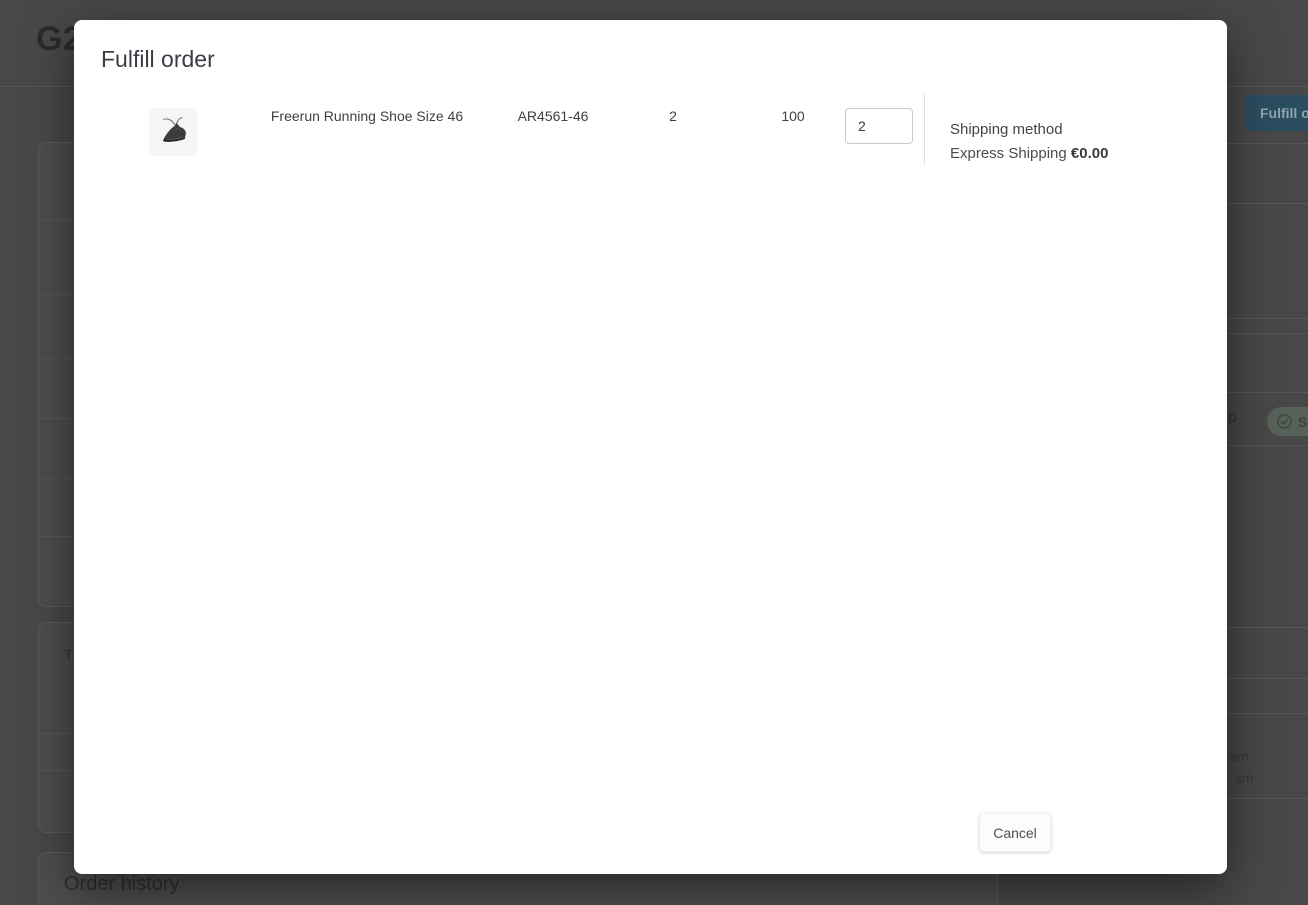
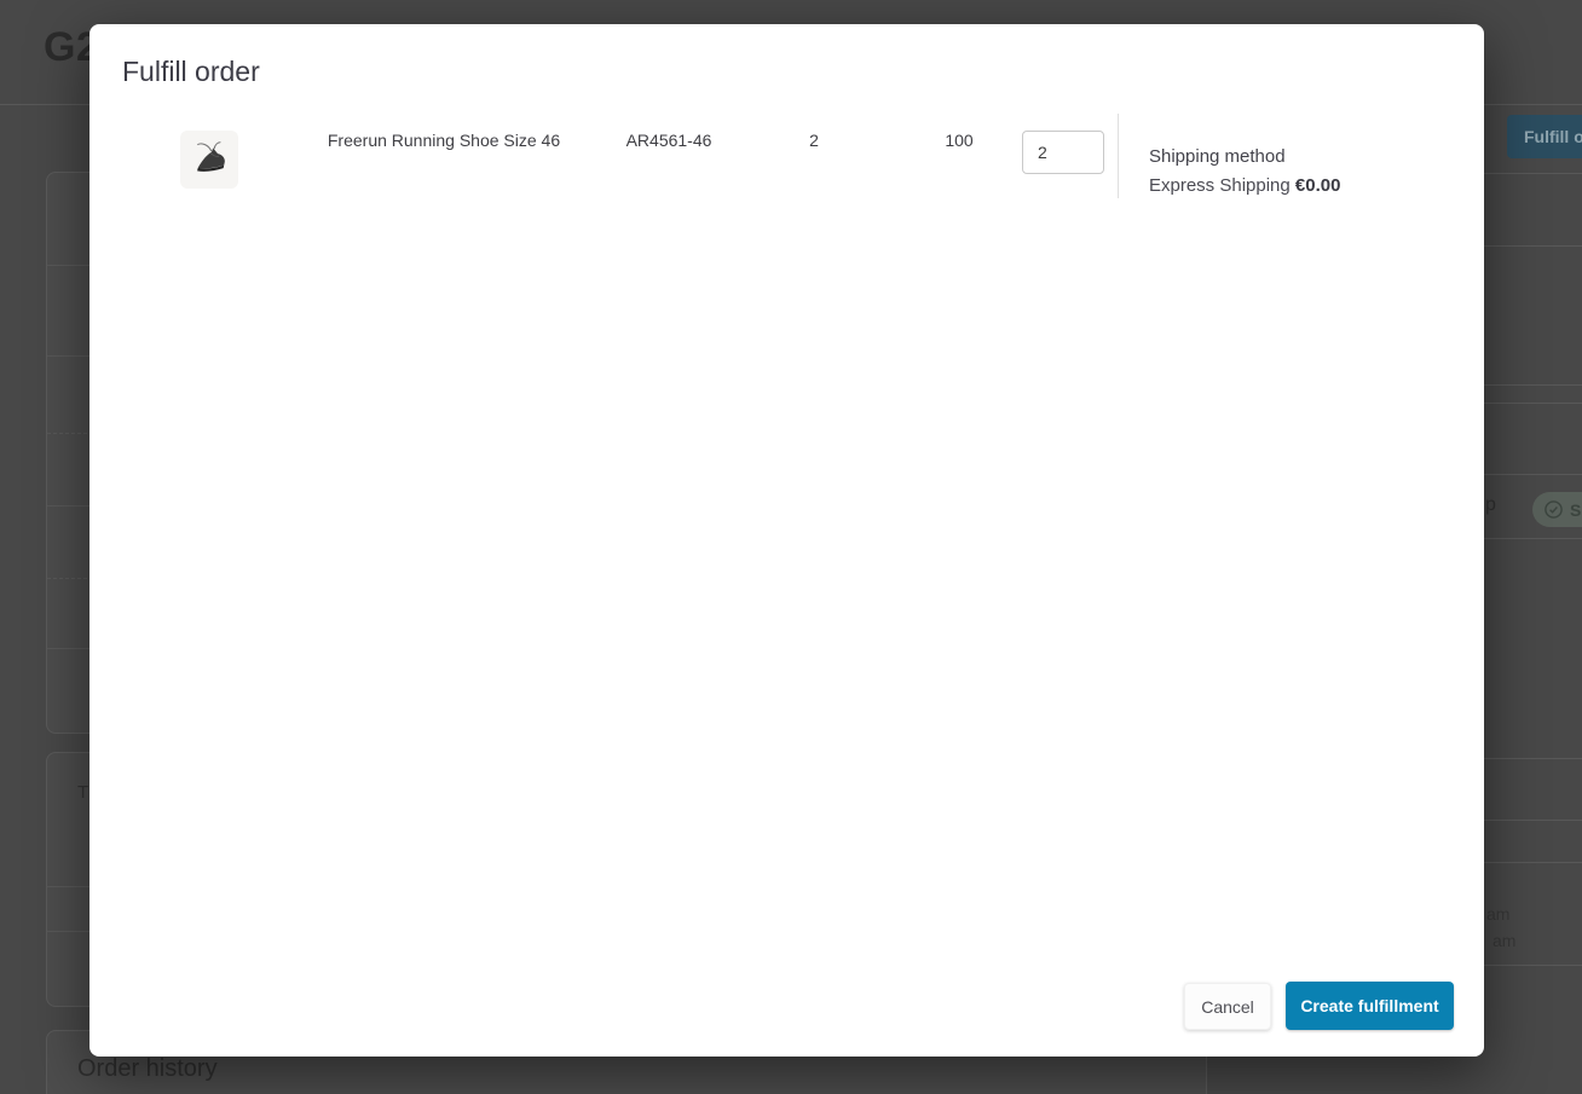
  G2
  Order history
  Fulfill o
  Fulfill order
  Freerun Running Shoe Size 46
  AR4561-46
  2
  100
  2
  Shipping method
  Express Shipping €0.00
  Cancel
+ Create fulfillment
